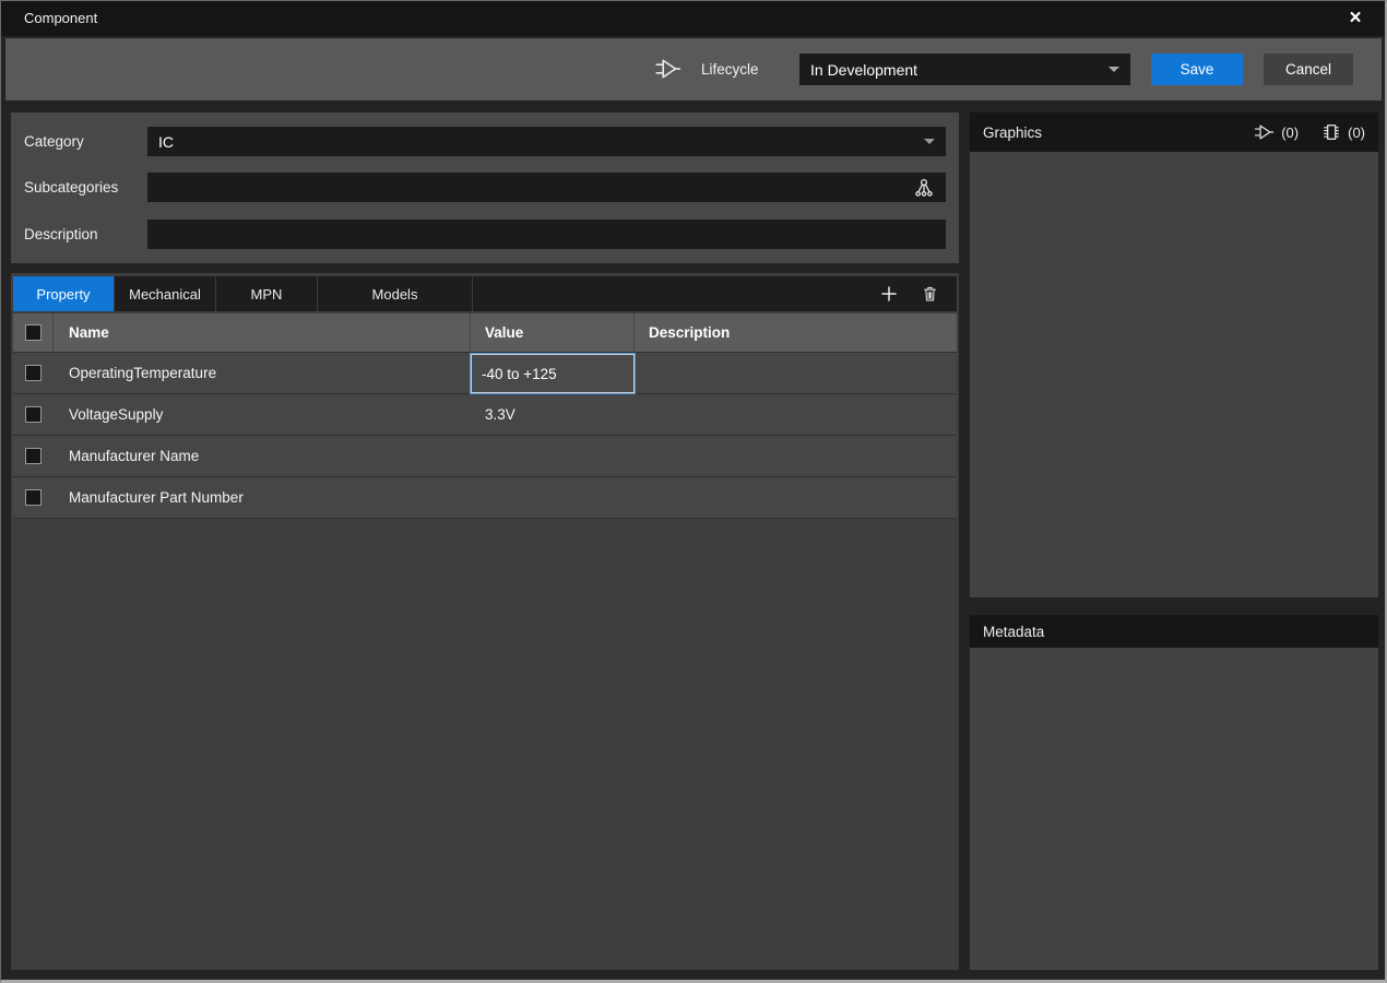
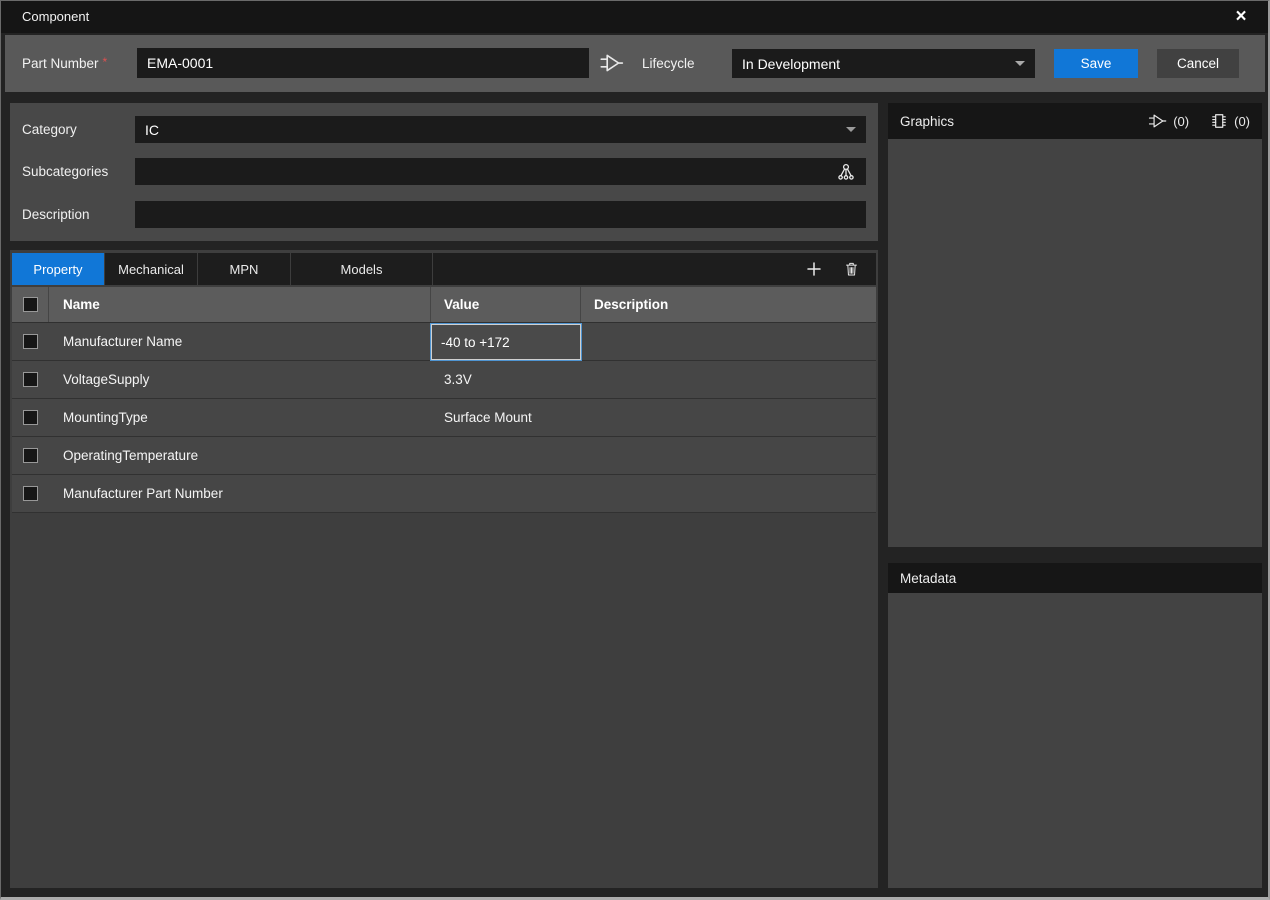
  Component
  ×
+ Part Number
+ *
+ EMA-0001
  Lifecycle
  In Development
  Save
  Cancel
  Category
  IC
  Subcategories
  Description
  Property
  Mechanical
  MPN
  Models
  Name
  Value
  Description
- OperatingTemperature
+ Manufacturer Name
- -40 to +125
+ -40 to +172
  VoltageSupply
  3.3V
+ MountingType
+ Surface Mount
- Manufacturer Name
+ OperatingTemperature
  Manufacturer Part Number
  Graphics
  (0)
  (0)
  Metadata
